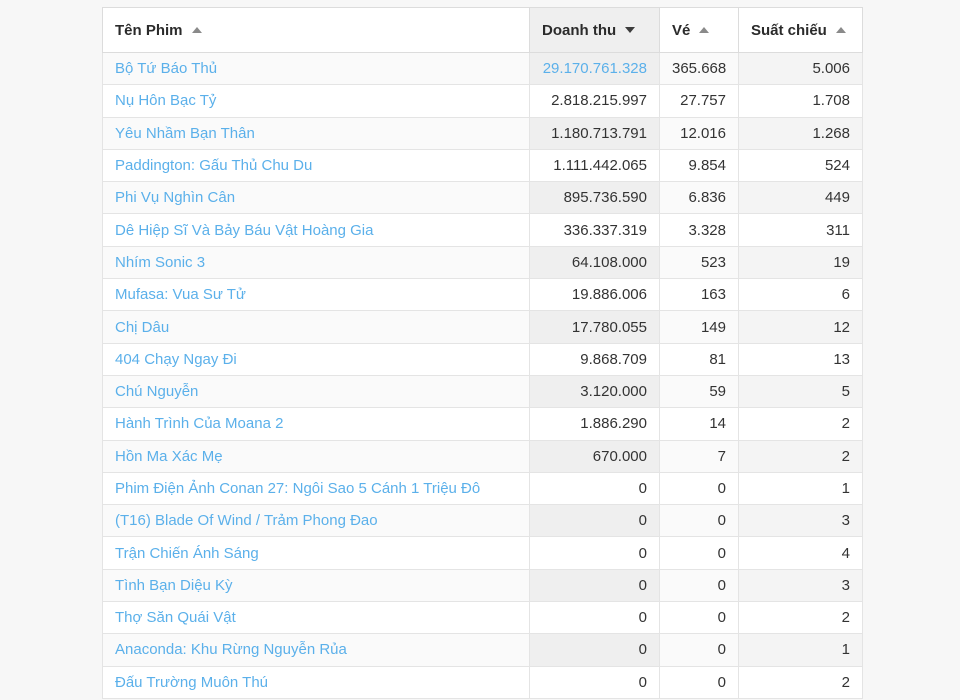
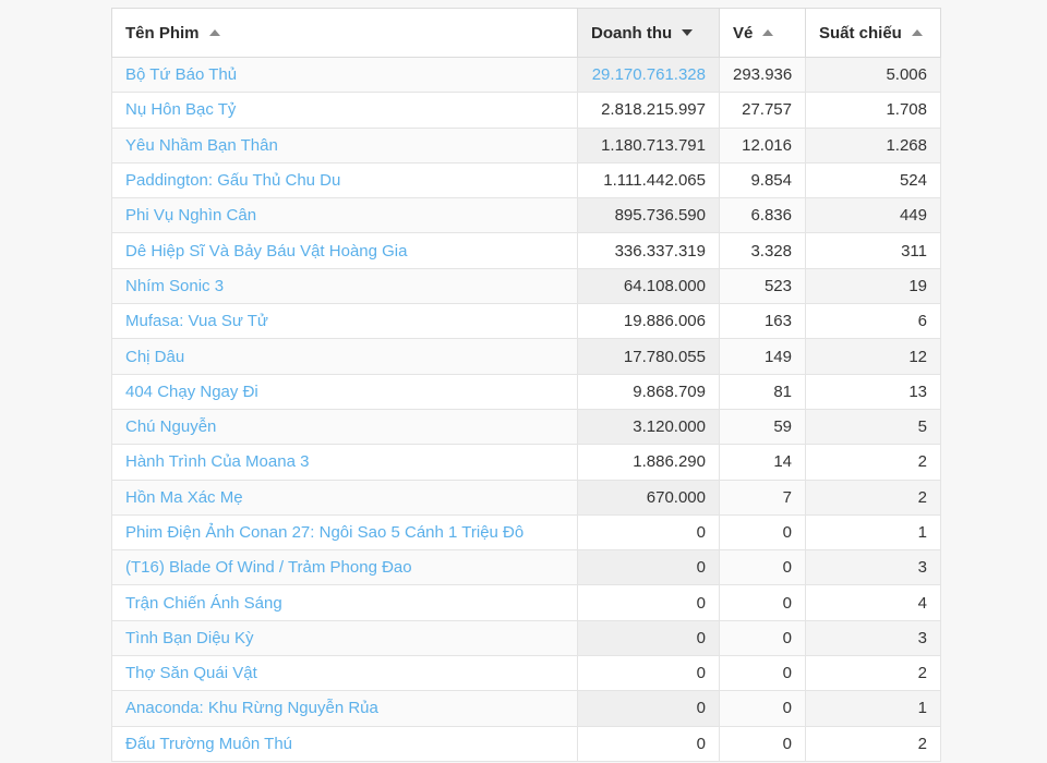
  Tên Phim	Doanh thu	Vé	Suất chiếu
- Bộ Tứ Báo Thủ	29.170.761.328	365.668	5.006
+ Bộ Tứ Báo Thủ	29.170.761.328	293.936	5.006
  Nụ Hôn Bạc Tỷ	2.818.215.997	27.757	1.708
  Yêu Nhầm Bạn Thân	1.180.713.791	12.016	1.268
  Paddington: Gấu Thủ Chu Du	1.111.442.065	9.854	524
  Phi Vụ Nghìn Cân	895.736.590	6.836	449
  Dê Hiệp Sĩ Và Bảy Báu Vật Hoàng Gia	336.337.319	3.328	311
  Nhím Sonic 3	64.108.000	523	19
  Mufasa: Vua Sư Tử	19.886.006	163	6
  Chị Dâu	17.780.055	149	12
  404 Chạy Ngay Đi	9.868.709	81	13
  Chú Nguyễn	3.120.000	59	5
- Hành Trình Của Moana 2	1.886.290	14	2
+ Hành Trình Của Moana 3	1.886.290	14	2
  Hồn Ma Xác Mẹ	670.000	7	2
  Phim Điện Ảnh Conan 27: Ngôi Sao 5 Cánh 1 Triệu Đô	0	0	1
  (T16) Blade Of Wind / Trảm Phong Đao	0	0	3
  Trận Chiến Ánh Sáng	0	0	4
  Tình Bạn Diệu Kỳ	0	0	3
  Thợ Săn Quái Vật	0	0	2
  Anaconda: Khu Rừng Nguyễn Rủa	0	0	1
  Đấu Trường Muôn Thú	0	0	2
